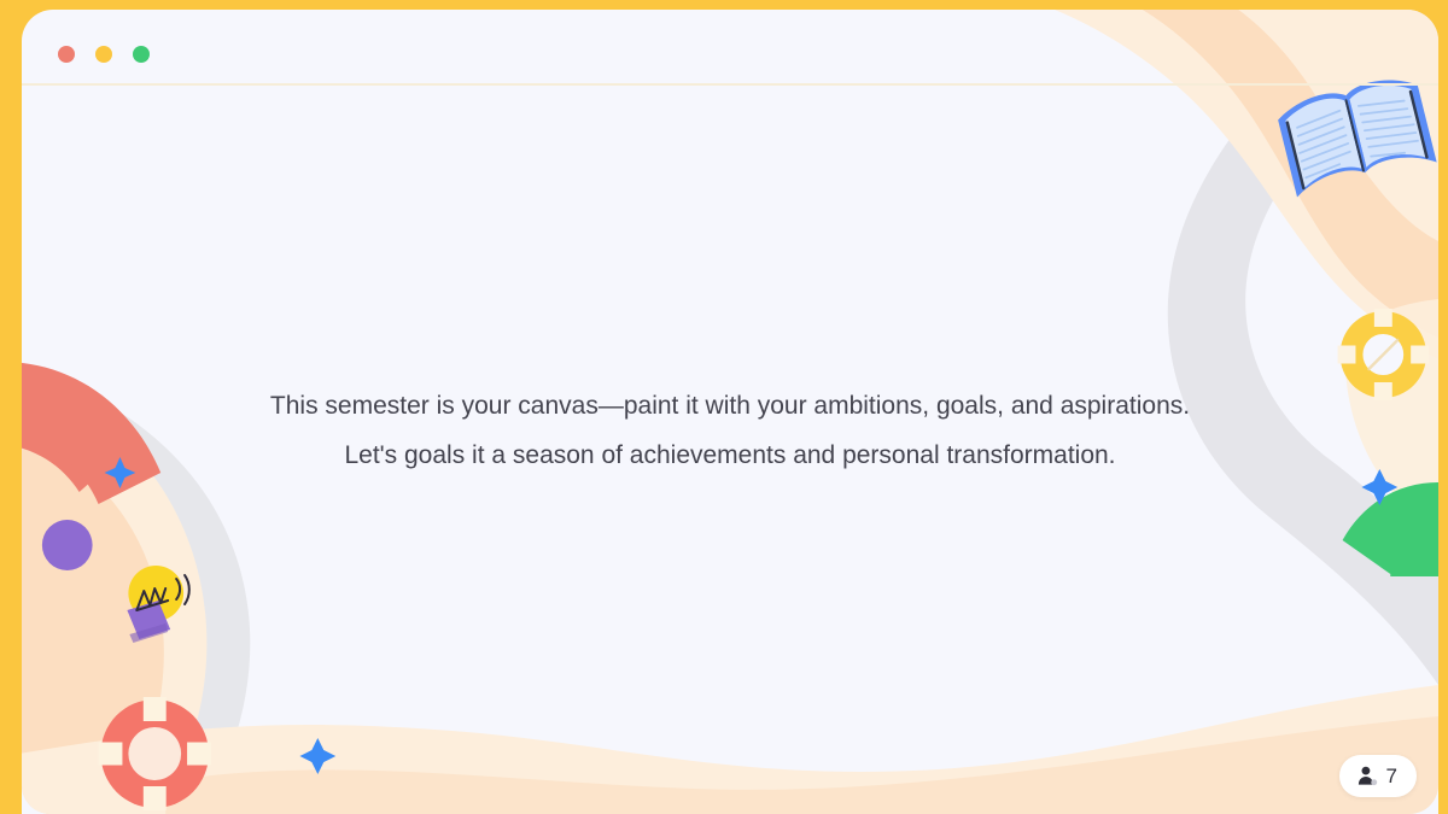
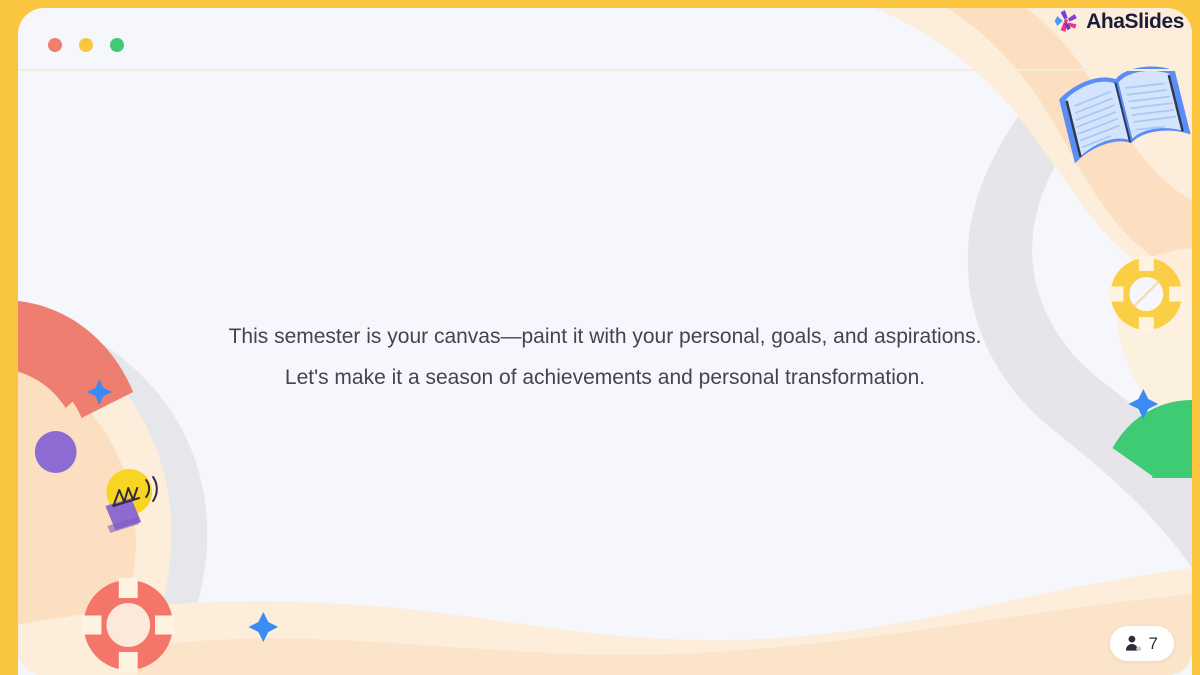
- This semester is your canvas—paint it with your ambitions, goals, and aspirations.
+ This semester is your canvas—paint it with your personal, goals, and aspirations.
- Let's goals it a season of achievements and personal transformation.
+ Let's make it a season of achievements and personal transformation.
  7
+ AhaSlides
